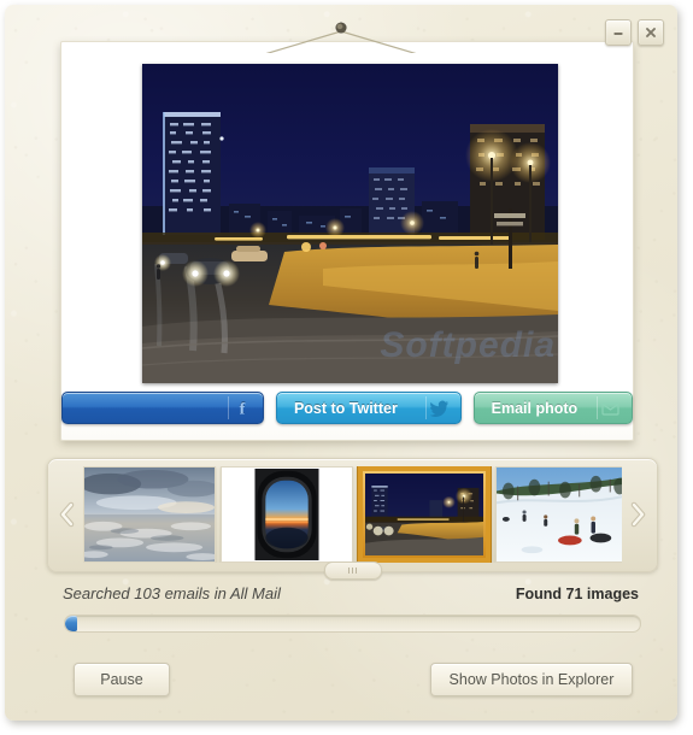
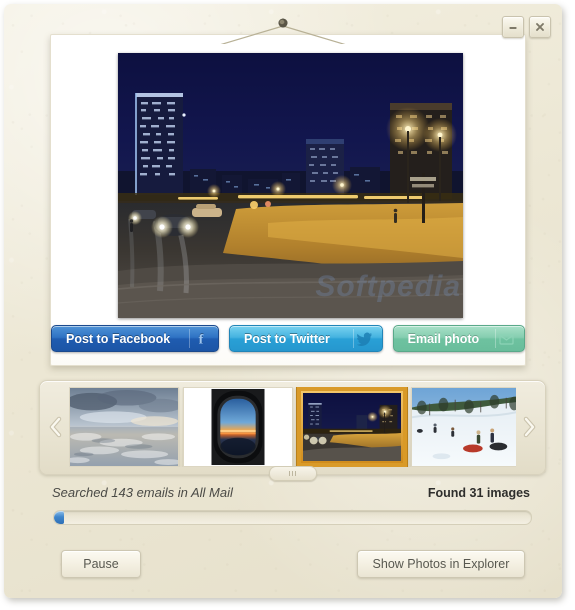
  Softpedia
+ Post to Facebook
  f
  Post to Twitter
  Email photo
- Searched 103 emails in All Mail
+ Searched 143 emails in All Mail
- Found 71 images
+ Found 31 images
  Pause
  Show Photos in Explorer
